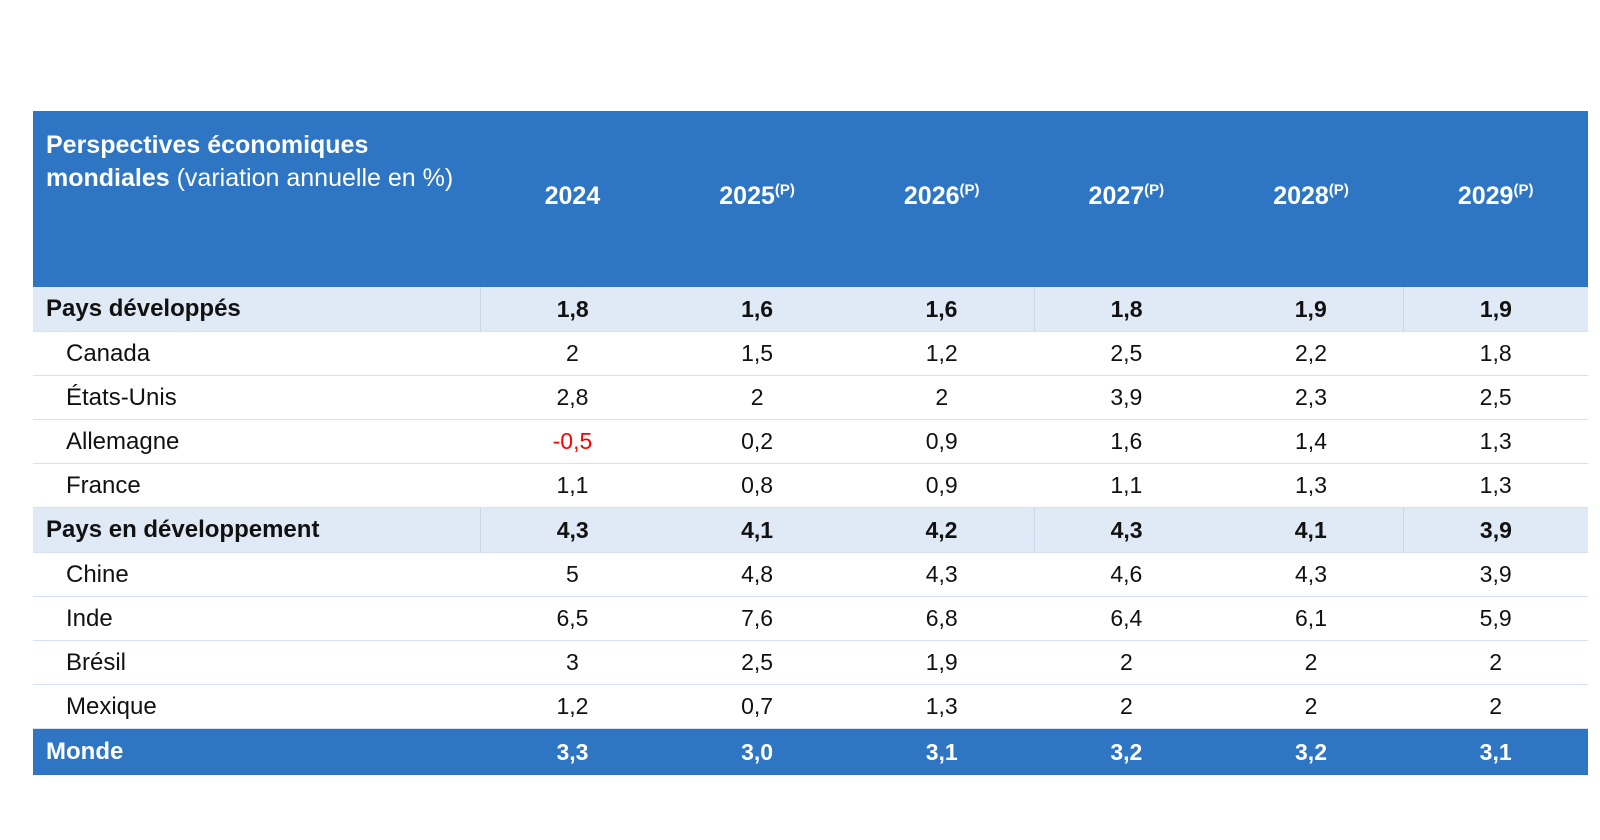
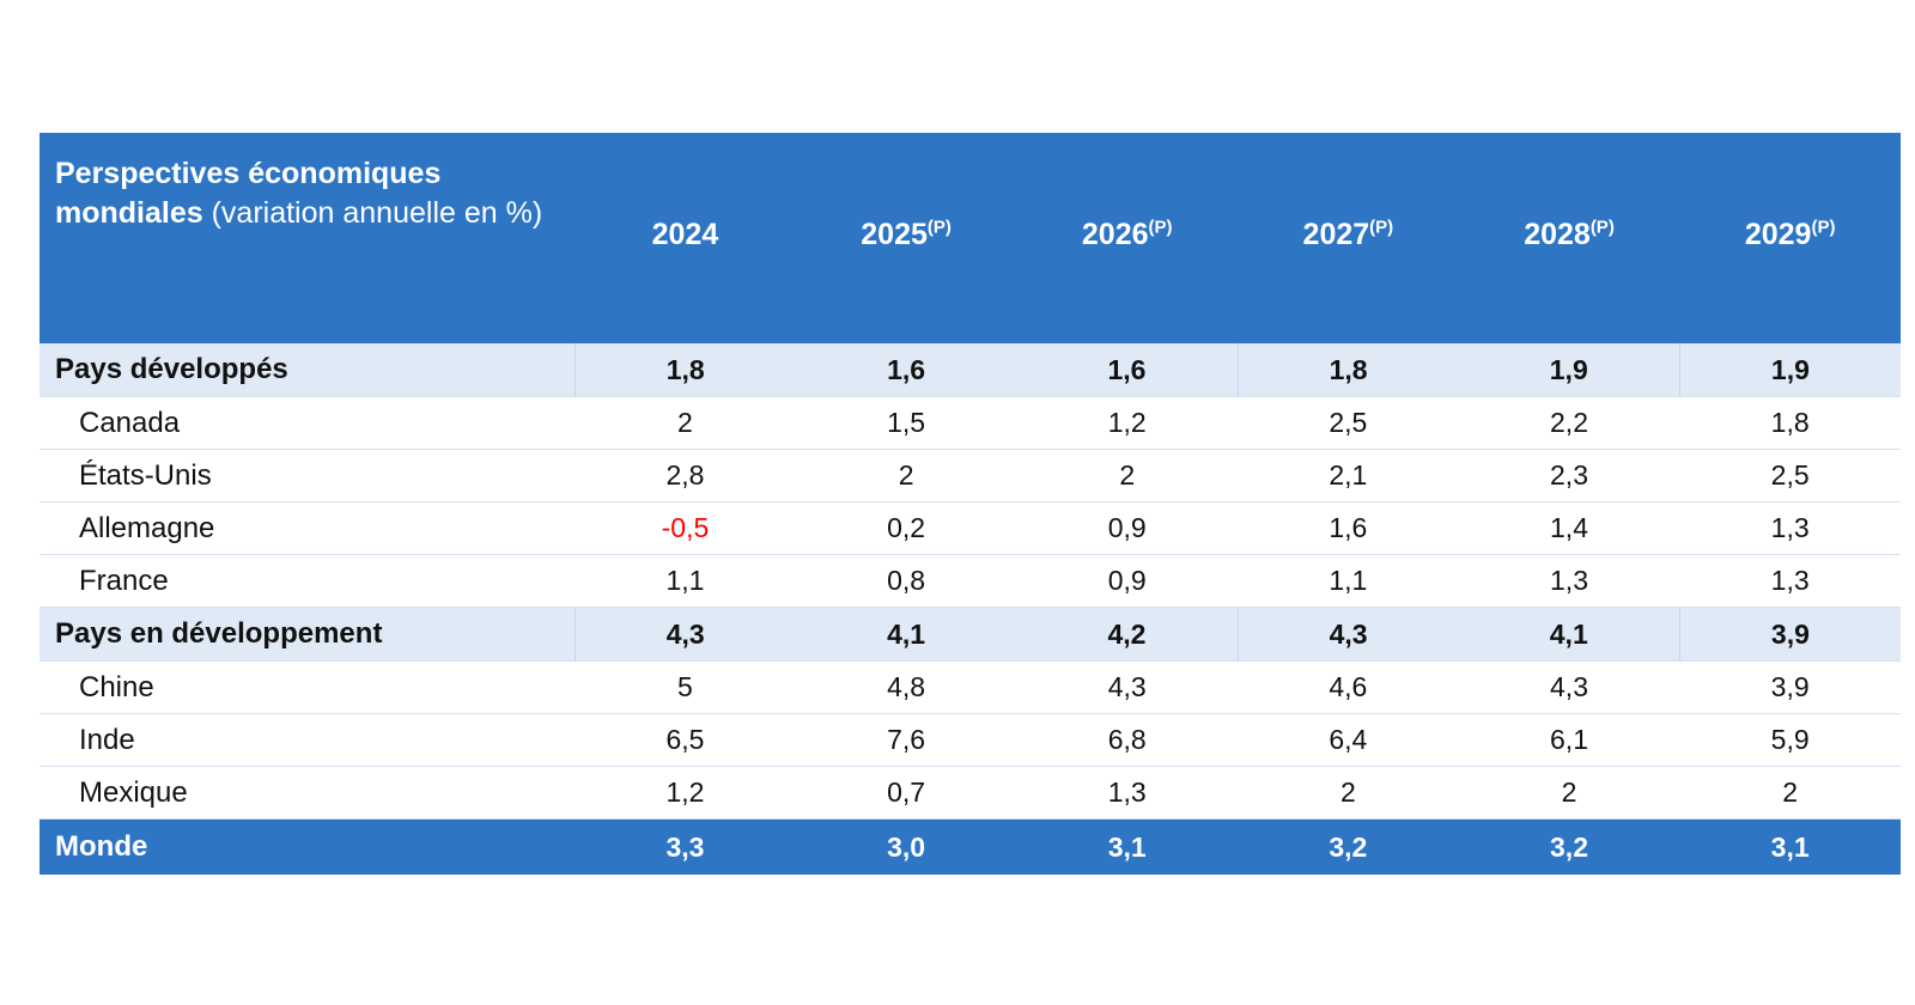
  Perspectives économiques mondiales (variation annuelle en %)	2024	2025(P)	2026(P)	2027(P)	2028(P)	2029(P)
  Pays développés	1,8	1,6	1,6	1,8	1,9	1,9
  Canada	2	1,5	1,2	2,5	2,2	1,8
- États-Unis	2,8	2	2	3,9	2,3	2,5
+ États-Unis	2,8	2	2	2,1	2,3	2,5
  Allemagne	-0,5	0,2	0,9	1,6	1,4	1,3
  France	1,1	0,8	0,9	1,1	1,3	1,3
  Pays en développement	4,3	4,1	4,2	4,3	4,1	3,9
  Chine	5	4,8	4,3	4,6	4,3	3,9
  Inde	6,5	7,6	6,8	6,4	6,1	5,9
- Brésil	3	2,5	1,9	2	2	2
  Mexique	1,2	0,7	1,3	2	2	2
  Monde	3,3	3,0	3,1	3,2	3,2	3,1
